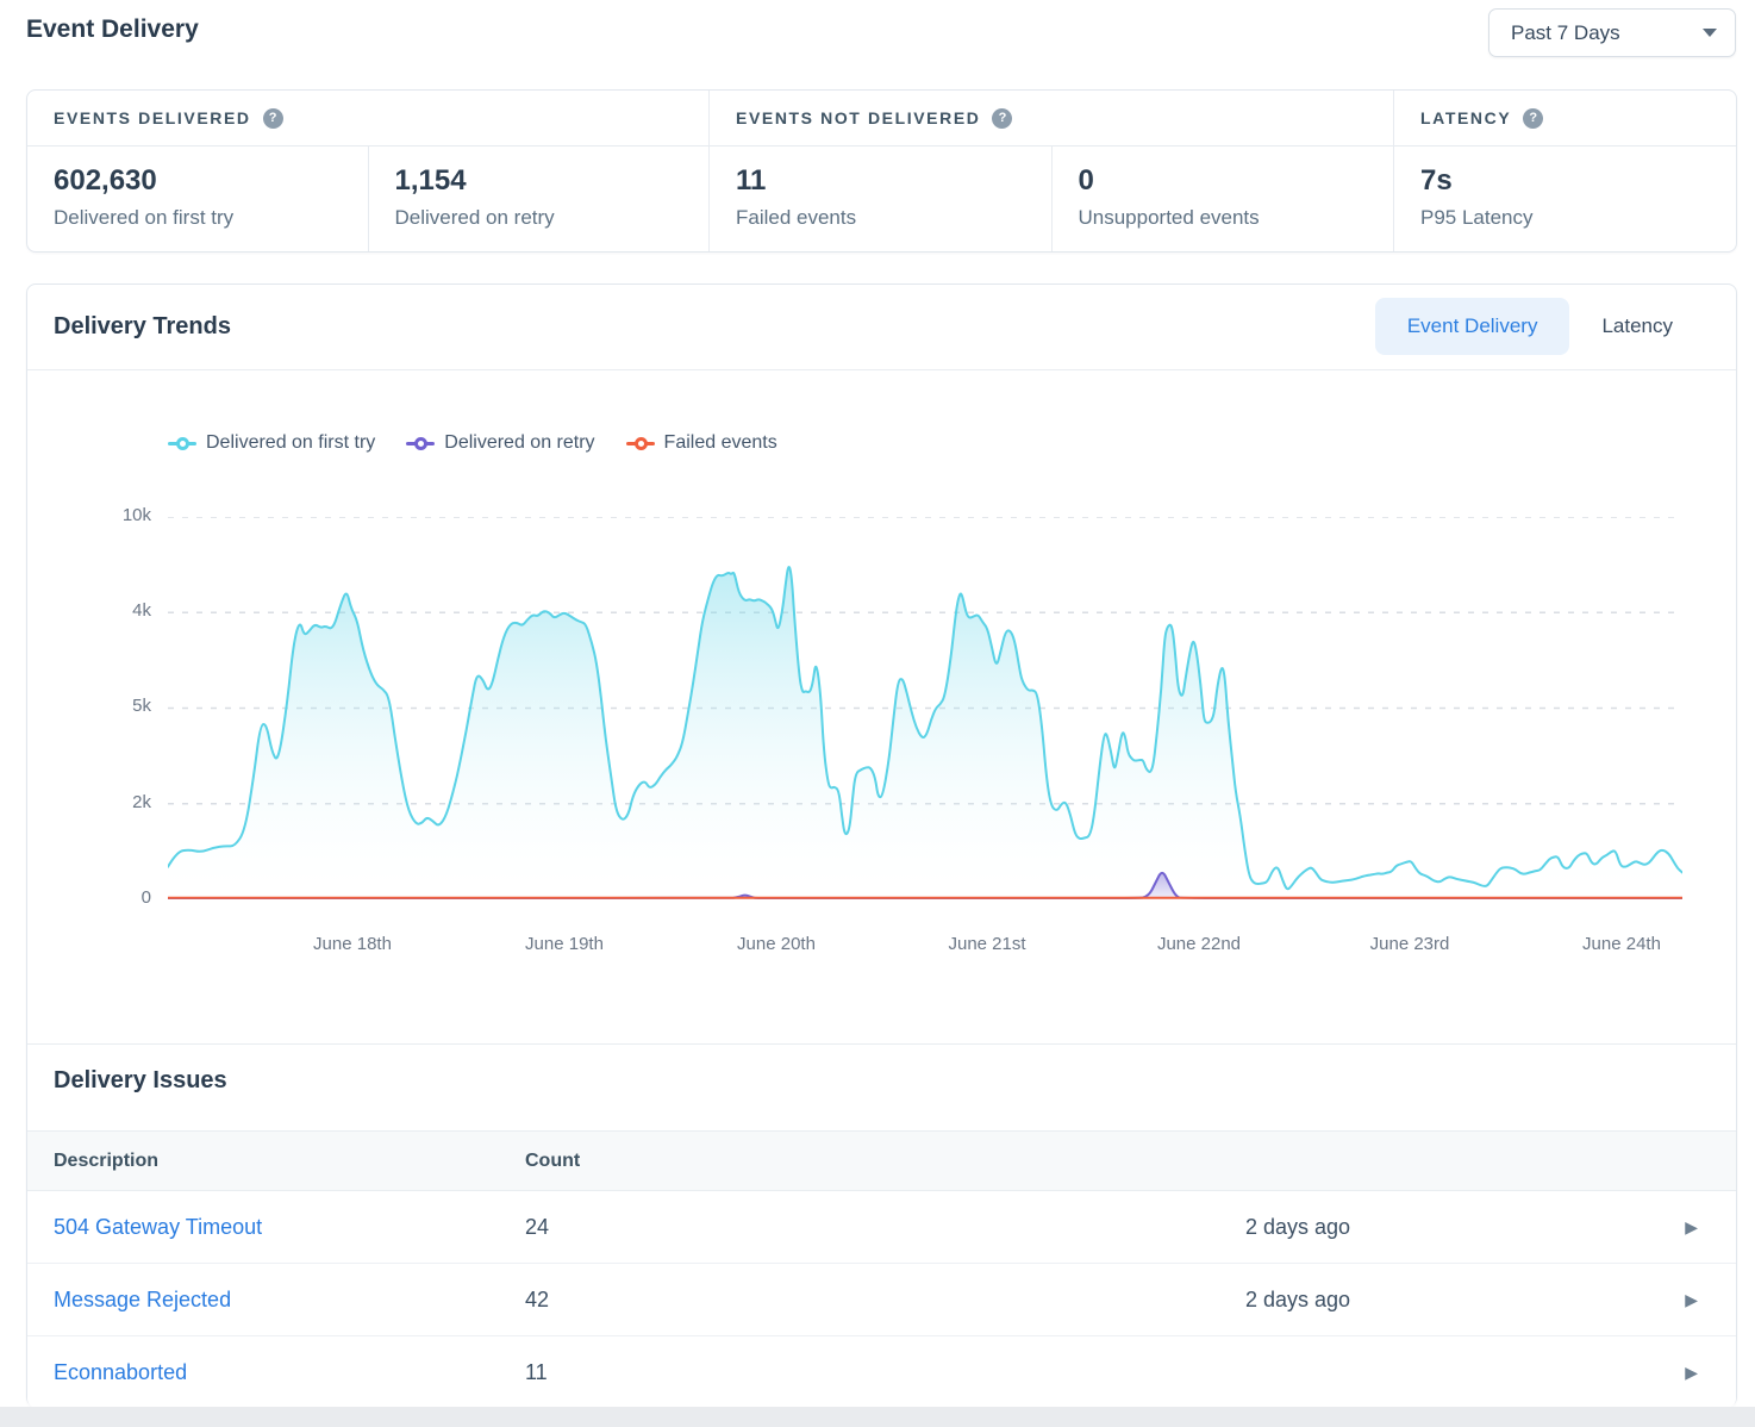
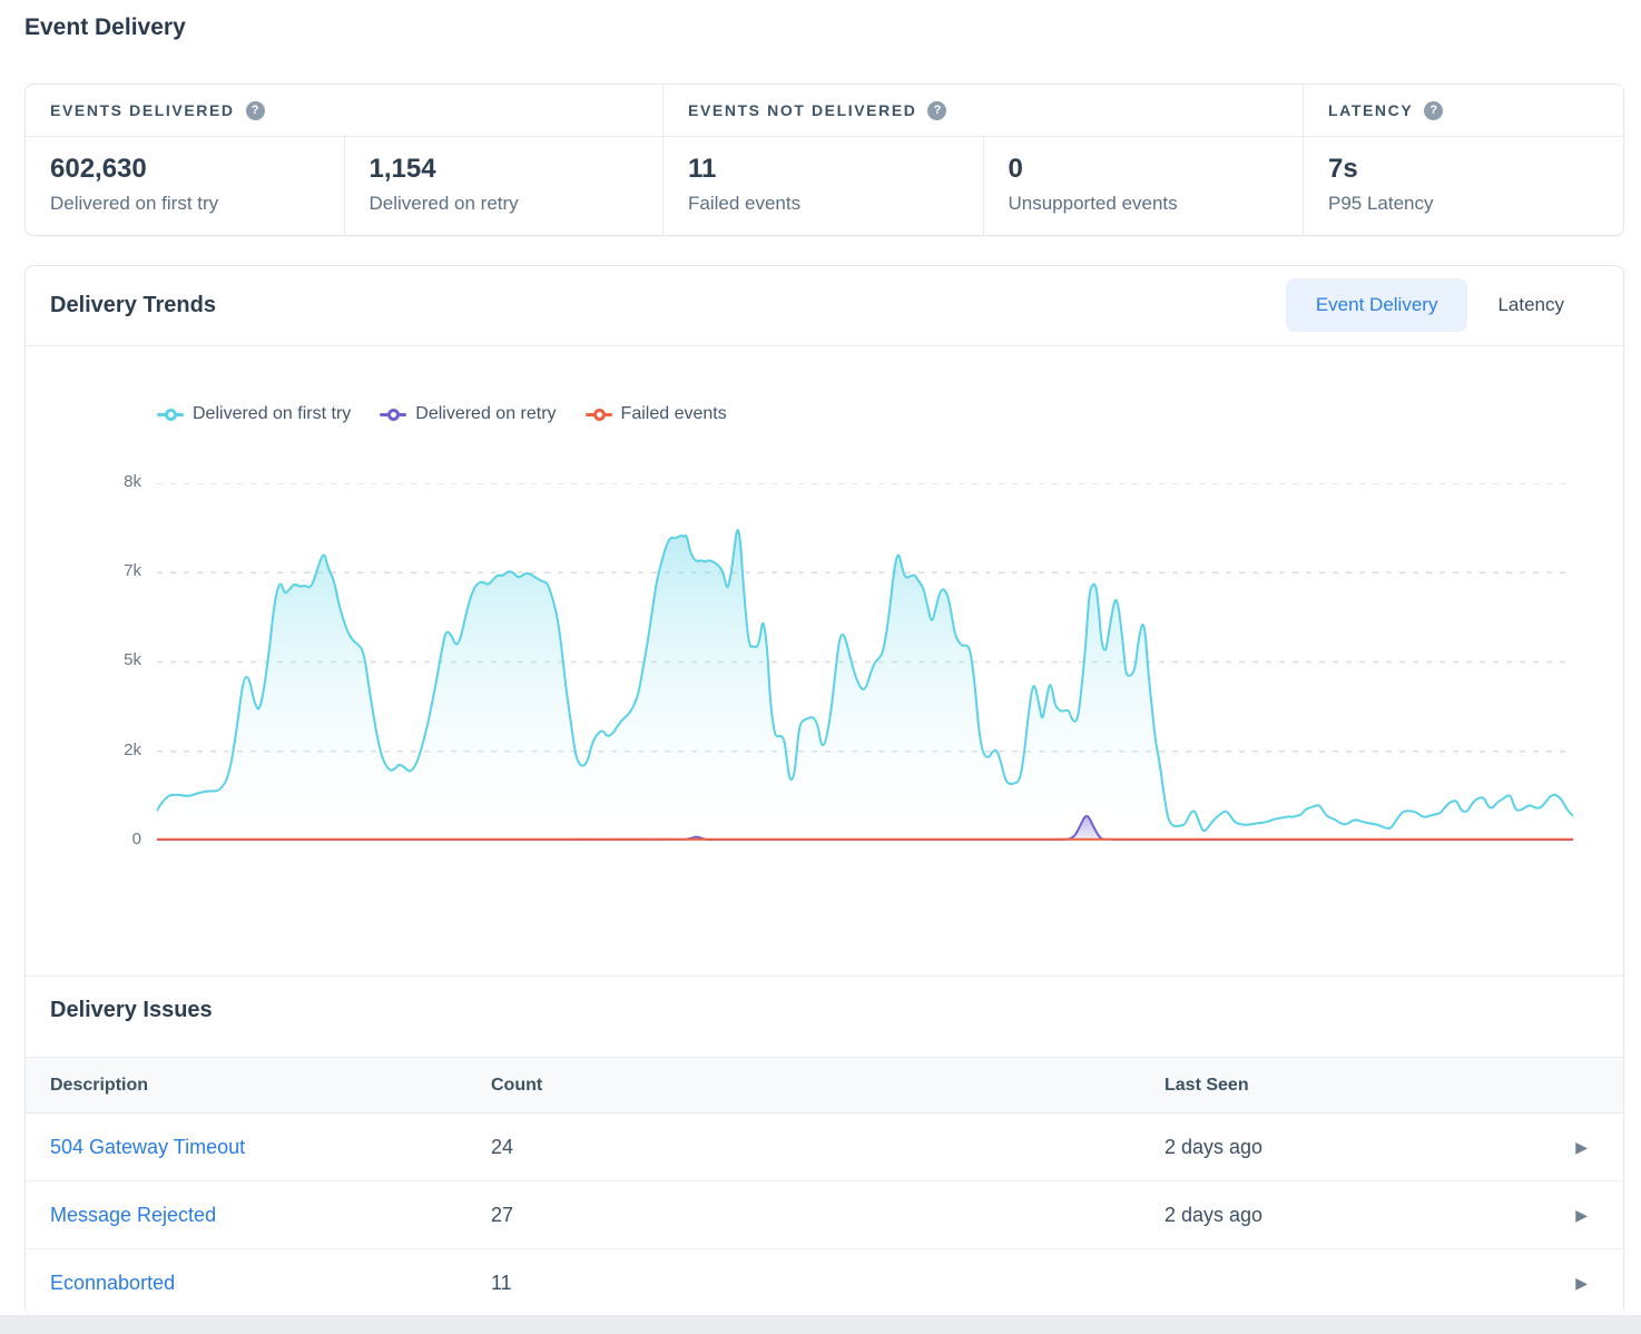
  Event Delivery
- Past 7 Days
  EVENTS DELIVERED
  ?
  602,630
  Delivered on first try
  1,154
  Delivered on retry
  EVENTS NOT DELIVERED
  ?
  11
  Failed events
  0
  Unsupported events
  LATENCY
  ?
  7s
  P95 Latency
  Delivery Trends
  Event Delivery
  Latency
  Delivered on first try
  Delivered on retry
  Failed events
- 10k
+ 8k
- 4k
+ 7k
  5k
  2k
  0
- June 18th
- June 19th
- June 20th
- June 21st
- June 22nd
- June 23rd
- June 24th
  Delivery Issues
  Description
  Count
+ Last Seen
  504 Gateway Timeout
  24
  2 days ago
  ▶
  Message Rejected
- 42
+ 27
  2 days ago
  ▶
  Econnaborted
  11
  ▶
